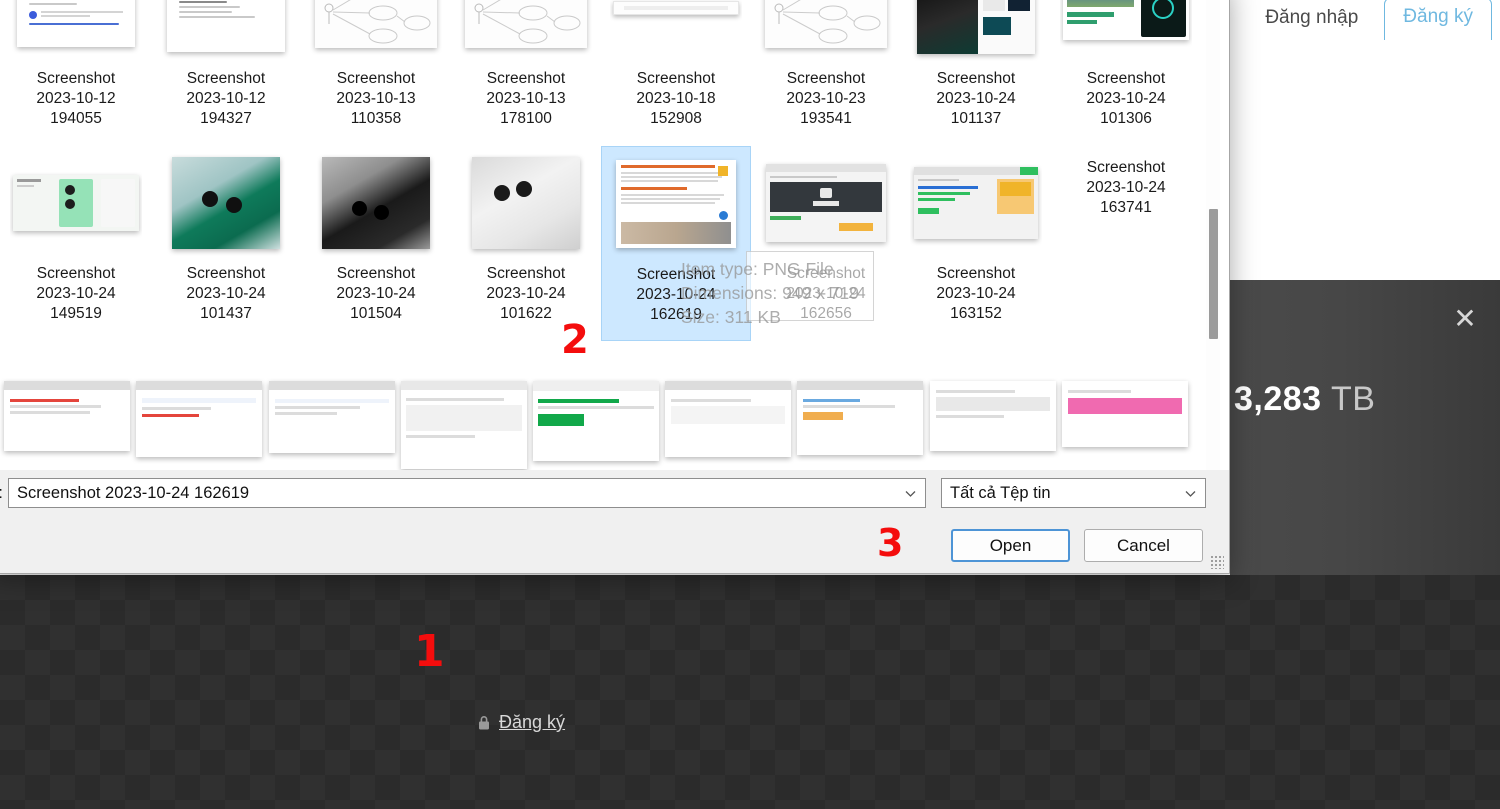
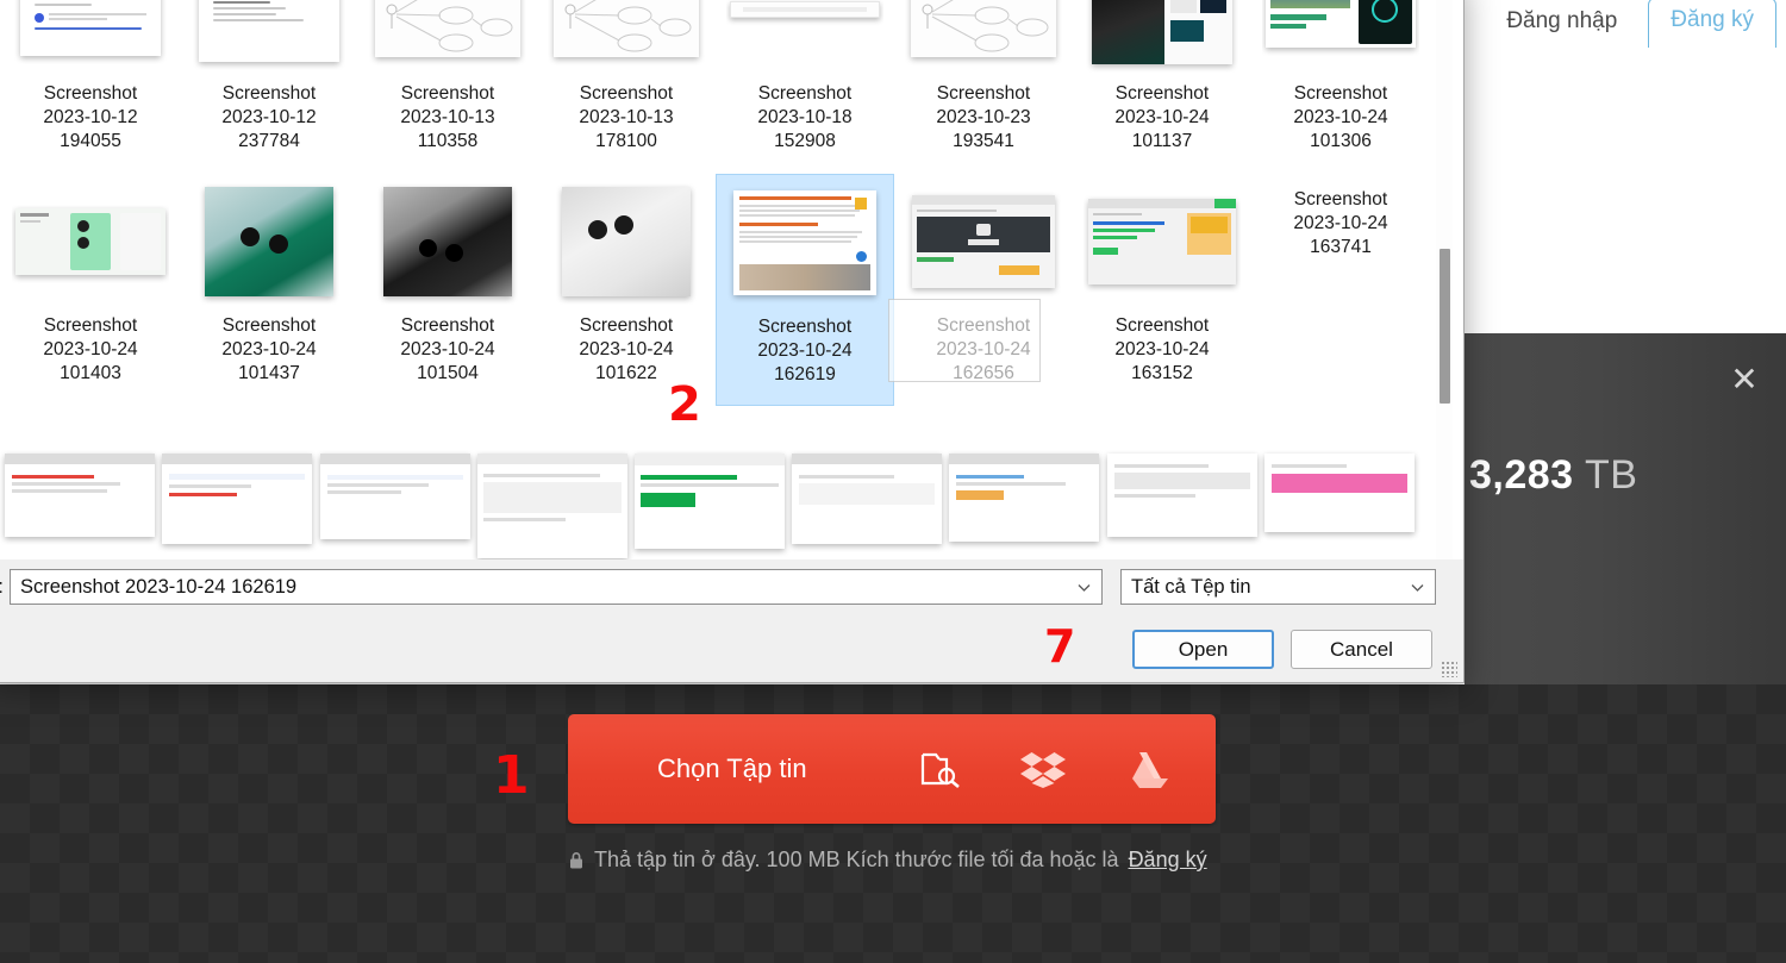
  Đăng nhập
  Đăng ký
  ✕
  3,283 TB
+ Chọn Tập tin
+ Thả tập tin ở đây. 100 MB Kích thước file tối đa hoặc là
  Đăng ký
  Screenshot
  2023-10-12
  194055
  Screenshot
  2023-10-12
- 194327
+ 237784
  Screenshot
  2023-10-13
  110358
  Screenshot
  2023-10-13
  178100
  Screenshot
  2023-10-18
  152908
  Screenshot
  2023-10-23
  193541
  Screenshot
  2023-10-24
  101137
  Screenshot
  2023-10-24
  101306
  Screenshot
  2023-10-24
- 149519
+ 101403
  Screenshot
  2023-10-24
  101437
  Screenshot
  2023-10-24
  101504
  Screenshot
  2023-10-24
  101622
  Screenshot
  2023-10-24
  162619
  Screenshot
  2023-10-24
  162656
  Screenshot
  2023-10-24
  163152
  Screenshot
  2023-10-24
  163741
- Item type: PNG File
- Dimensions: 949 x 719
- Size: 311 KB
  :
  Screenshot 2023-10-24 162619
  Tất cả Tệp tin
  Open
  Cancel
  1
  2
- 3
+ 7
